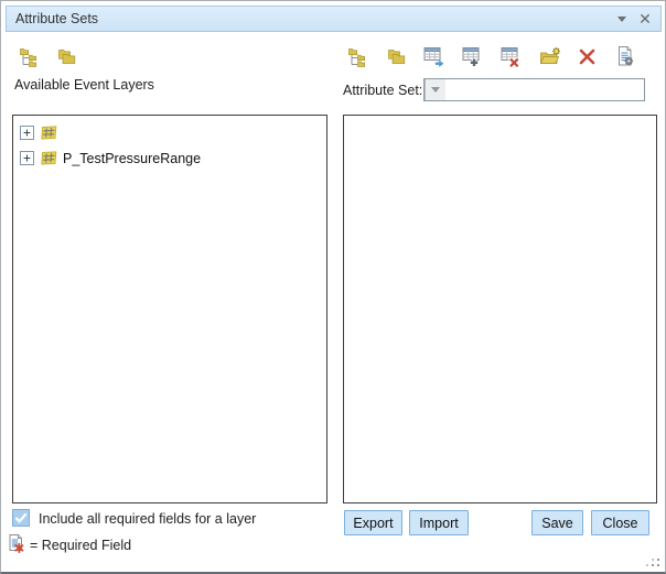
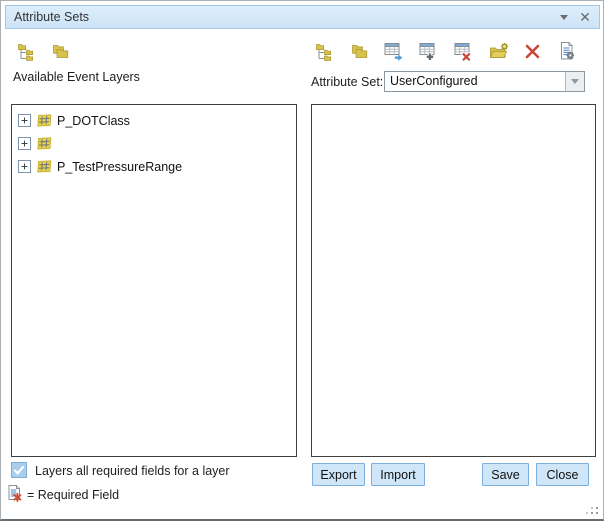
  Attribute Sets
  ✕
  Available Event Layers
  Attribute Set:
+ UserConfigured
+ P_DOTClass
  P_TestPressureRange
- Include all required fields for a layer
+ Layers all required fields for a layer
  = Required Field
  Export
  Import
  Save
  Close
